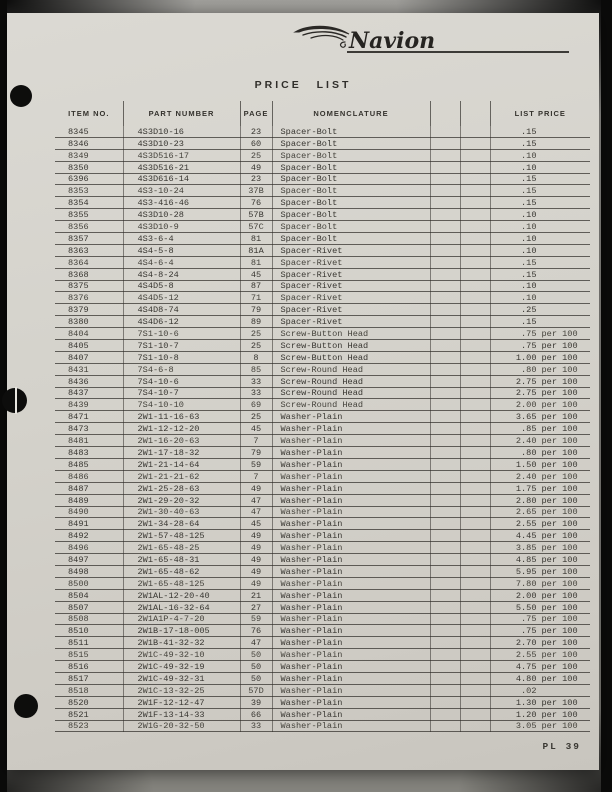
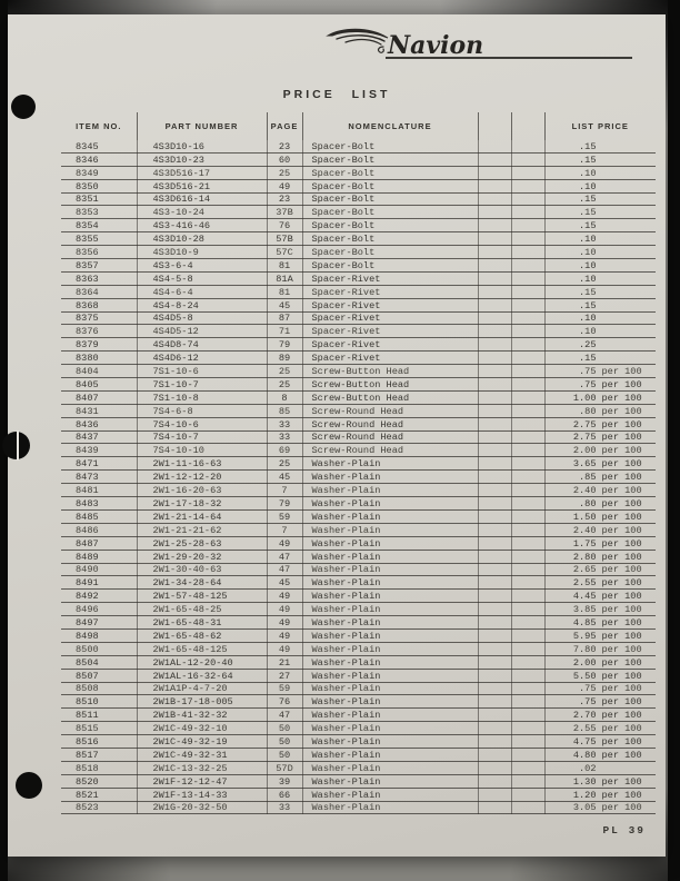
  Navion
  PRICE LIST
  ITEM NO.	PART NUMBER	PAGE	NOMENCLATURE			LIST PRICE
  8345	4S3D10-16	23	Spacer-Bolt			.15
  8346	4S3D10-23	60	Spacer-Bolt			.15
  8349	4S3D516-17	25	Spacer-Bolt			.10
  8350	4S3D516-21	49	Spacer-Bolt			.10
- 6396	4S3D616-14	23	Spacer-Bolt			.15
+ 8351	4S3D616-14	23	Spacer-Bolt			.15
  8353	4S3-10-24	37B	Spacer-Bolt			.15
  8354	4S3-416-46	76	Spacer-Bolt			.15
  8355	4S3D10-28	57B	Spacer-Bolt			.10
  8356	4S3D10-9	57C	Spacer-Bolt			.10
  8357	4S3-6-4	81	Spacer-Bolt			.10
  8363	4S4-5-8	81A	Spacer-Rivet			.10
  8364	4S4-6-4	81	Spacer-Rivet			.15
  8368	4S4-8-24	45	Spacer-Rivet			.15
  8375	4S4D5-8	87	Spacer-Rivet			.10
  8376	4S4D5-12	71	Spacer-Rivet			.10
  8379	4S4D8-74	79	Spacer-Rivet			.25
  8380	4S4D6-12	89	Spacer-Rivet			.15
  8404	7S1-10-6	25	Screw-Button Head			.75 per 100
  8405	7S1-10-7	25	Screw-Button Head			.75 per 100
  8407	7S1-10-8	8	Screw-Button Head			1.00 per 100
  8431	7S4-6-8	85	Screw-Round Head			.80 per 100
  8436	7S4-10-6	33	Screw-Round Head			2.75 per 100
  8437	7S4-10-7	33	Screw-Round Head			2.75 per 100
  8439	7S4-10-10	69	Screw-Round Head			2.00 per 100
  8471	2W1-11-16-63	25	Washer-Plain			3.65 per 100
  8473	2W1-12-12-20	45	Washer-Plain			.85 per 100
  8481	2W1-16-20-63	7	Washer-Plain			2.40 per 100
  8483	2W1-17-18-32	79	Washer-Plain			.80 per 100
  8485	2W1-21-14-64	59	Washer-Plain			1.50 per 100
  8486	2W1-21-21-62	7	Washer-Plain			2.40 per 100
  8487	2W1-25-28-63	49	Washer-Plain			1.75 per 100
  8489	2W1-29-20-32	47	Washer-Plain			2.80 per 100
  8490	2W1-30-40-63	47	Washer-Plain			2.65 per 100
  8491	2W1-34-28-64	45	Washer-Plain			2.55 per 100
  8492	2W1-57-48-125	49	Washer-Plain			4.45 per 100
  8496	2W1-65-48-25	49	Washer-Plain			3.85 per 100
  8497	2W1-65-48-31	49	Washer-Plain			4.85 per 100
  8498	2W1-65-48-62	49	Washer-Plain			5.95 per 100
  8500	2W1-65-48-125	49	Washer-Plain			7.80 per 100
  8504	2W1AL-12-20-40	21	Washer-Plain			2.00 per 100
  8507	2W1AL-16-32-64	27	Washer-Plain			5.50 per 100
  8508	2W1A1P-4-7-20	59	Washer-Plain			.75 per 100
  8510	2W1B-17-18-005	76	Washer-Plain			.75 per 100
  8511	2W1B-41-32-32	47	Washer-Plain			2.70 per 100
  8515	2W1C-49-32-10	50	Washer-Plain			2.55 per 100
  8516	2W1C-49-32-19	50	Washer-Plain			4.75 per 100
  8517	2W1C-49-32-31	50	Washer-Plain			4.80 per 100
  8518	2W1C-13-32-25	57D	Washer-Plain			.02
  8520	2W1F-12-12-47	39	Washer-Plain			1.30 per 100
  8521	2W1F-13-14-33	66	Washer-Plain			1.20 per 100
  8523	2W1G-20-32-50	33	Washer-Plain			3.05 per 100
  PL 39
